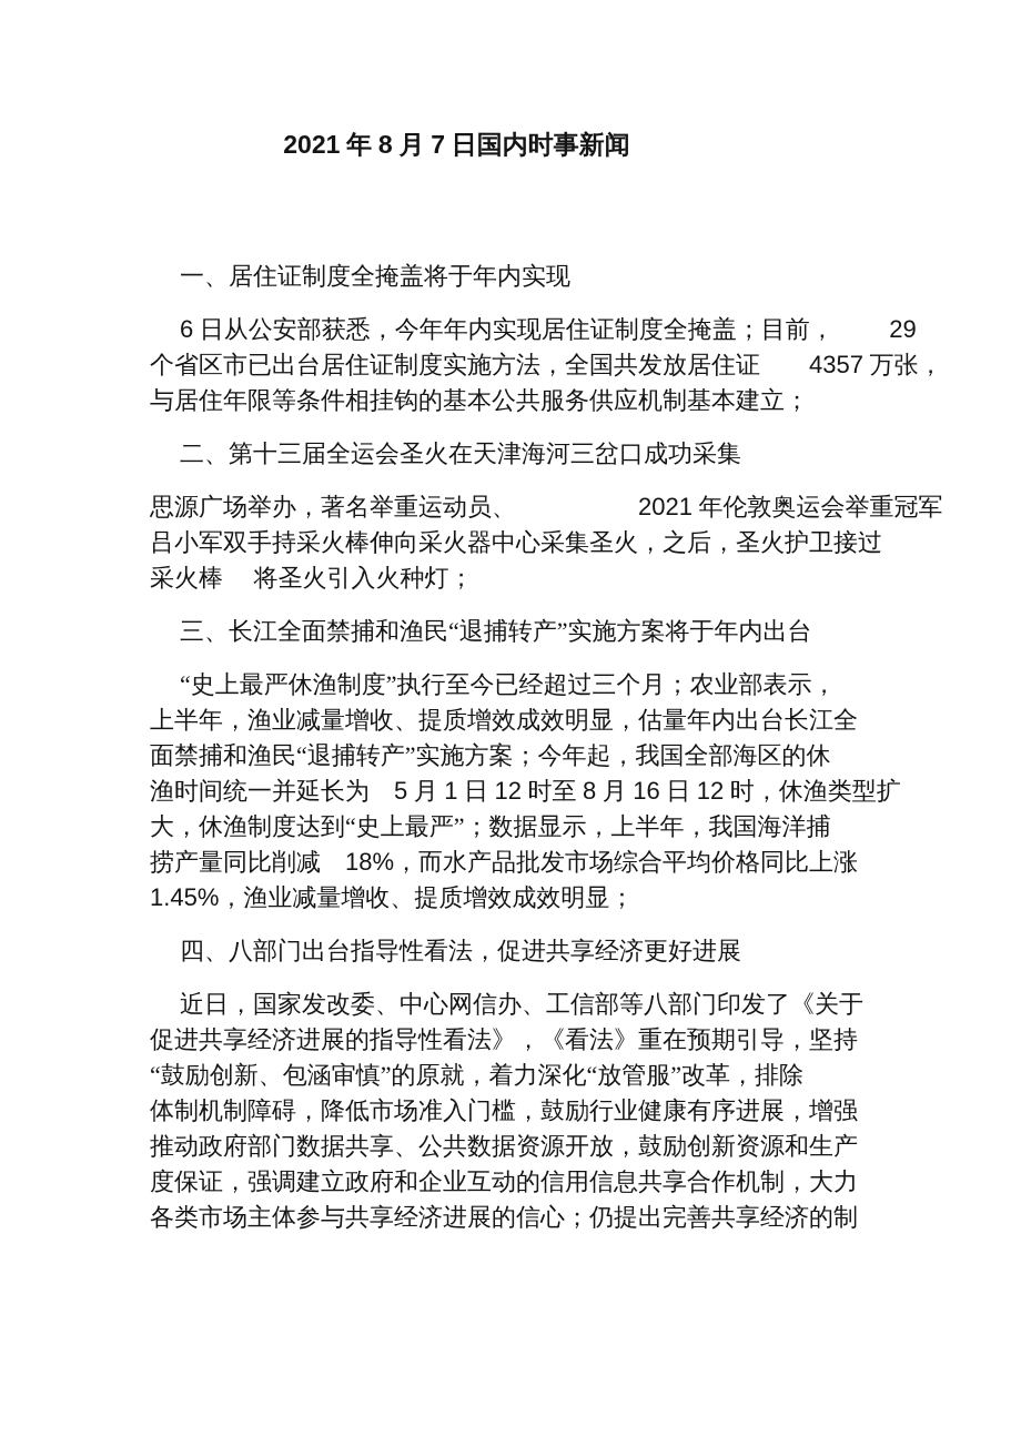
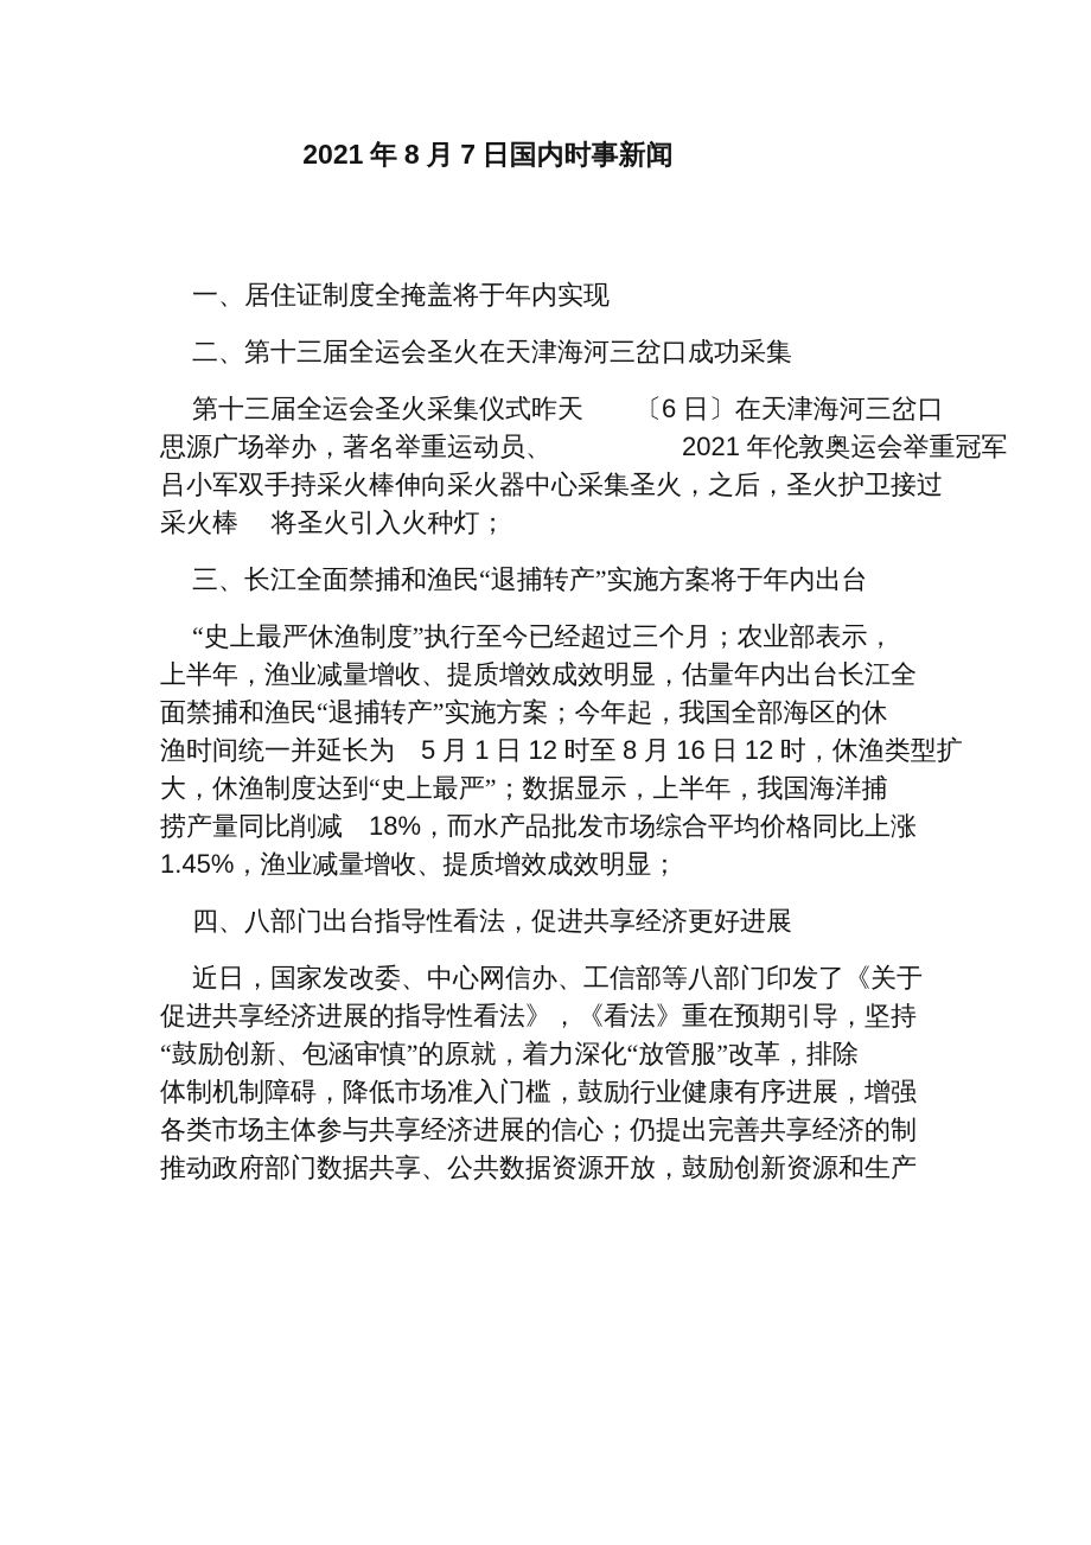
  2021 年 8 月 7 日国内时事新闻
  一、居住证制度全掩盖将于年内实现
- 6 日从公安部获悉，今年年内实现居住证制度全掩盖；目前， 29
- 个省区市已出台居住证制度实施方法，全国共发放居住证 4357 万张，
- 与居住年限等条件相挂钩的基本公共服务供应机制基本建立；
  二、第十三届全运会圣火在天津海河三岔口成功采集
+ 第十三届全运会圣火采集仪式昨天 〔6 日〕在天津海河三岔口
  思源广场举办，著名举重运动员、 2021 年伦敦奥运会举重冠军
  吕小军双手持采火棒伸向采火器中心采集圣火，之后，圣火护卫接过
  采火棒 将圣火引入火种灯；
  三、长江全面禁捕和渔民“退捕转产”实施方案将于年内出台
  “史上最严休渔制度”执行至今已经超过三个月；农业部表示，
  上半年，渔业减量增收、提质增效成效明显，估量年内出台长江全
  面禁捕和渔民“退捕转产”实施方案；今年起，我国全部海区的休
  渔时间统一并延长为 5 月 1 日 12 时至 8 月 16 日 12 时，休渔类型扩
  大，休渔制度达到“史上最严”；数据显示，上半年，我国海洋捕
  捞产量同比削减 18%，而水产品批发市场综合平均价格同比上涨
  1.45%，渔业减量增收、提质增效成效明显；
  四、八部门出台指导性看法，促进共享经济更好进展
  近日，国家发改委、中心网信办、工信部等八部门印发了《关于
  促进共享经济进展的指导性看法》，《看法》重在预期引导，坚持
  “鼓励创新、包涵审慎”的原就，着力深化“放管服”改革，排除
  体制机制障碍，降低市场准入门槛，鼓励行业健康有序进展，增强
- 推动政府部门数据共享、公共数据资源开放，鼓励创新资源和生产
+ 各类市场主体参与共享经济进展的信心；仍提出完善共享经济的制
- 度保证，强调建立政府和企业互动的信用信息共享合作机制，大力
- 各类市场主体参与共享经济进展的信心；仍提出完善共享经济的制
+ 推动政府部门数据共享、公共数据资源开放，鼓励创新资源和生产
